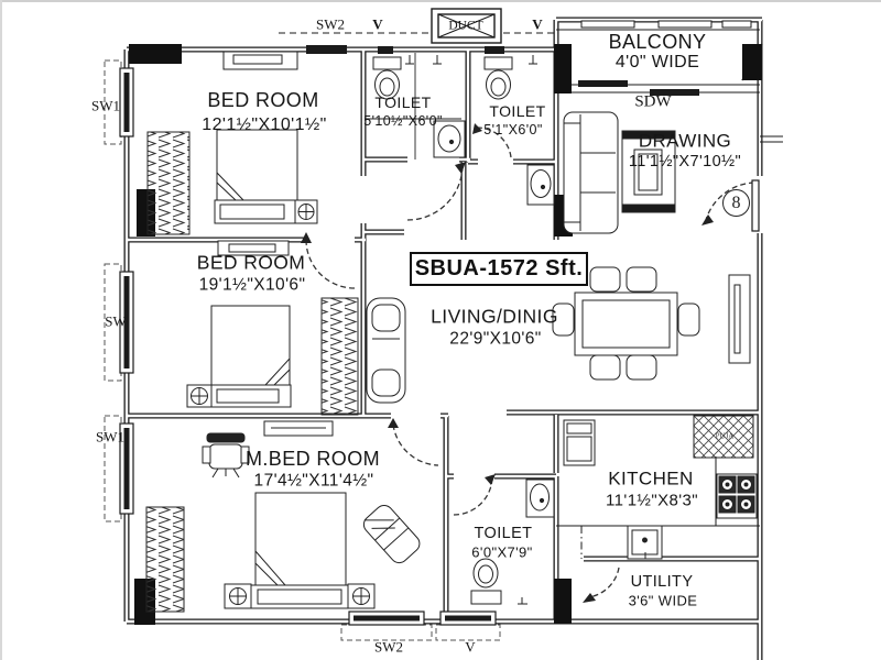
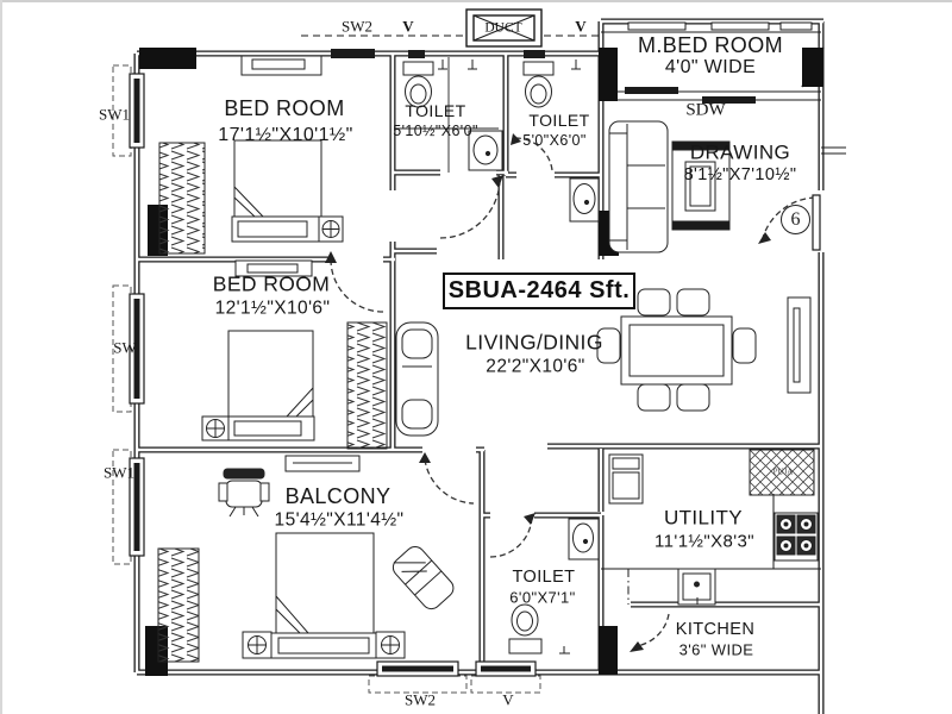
  BED ROOM
- 12'1½"X10'1½"
+ 17'1½"X10'1½"
  TOILET
  5'10½"X6'0"
  TOILET
- 5'1"X6'0"
+ 5'0"X6'0"
- BALCONY
+ M.BED ROOM
  4'0" WIDE
  DRAWING
- 11'1½"X7'10½"
+ 8'1½"X7'10½"
  BED ROOM
- 19'1½"X10'6"
+ 12'1½"X10'6"
  LIVING/DINIG
- 22'9"X10'6"
+ 22'2"X10'6"
- M.BED ROOM
+ BALCONY
- 17'4½"X11'4½"
+ 15'4½"X11'4½"
  TOILET
- 6'0"X7'9"
+ 6'0"X7'1"
- KITCHEN
+ UTILITY
  11'1½"X8'3"
- UTILITY
+ KITCHEN
  3'6" WIDE
  SW1
  SW
  SW1
  SW2
  V
  DUCT
  V
  SDW
  SW2
  V
  PUJA
- SBUA-1572 Sft.
+ SBUA-2464 Sft.
- 8
+ 6
